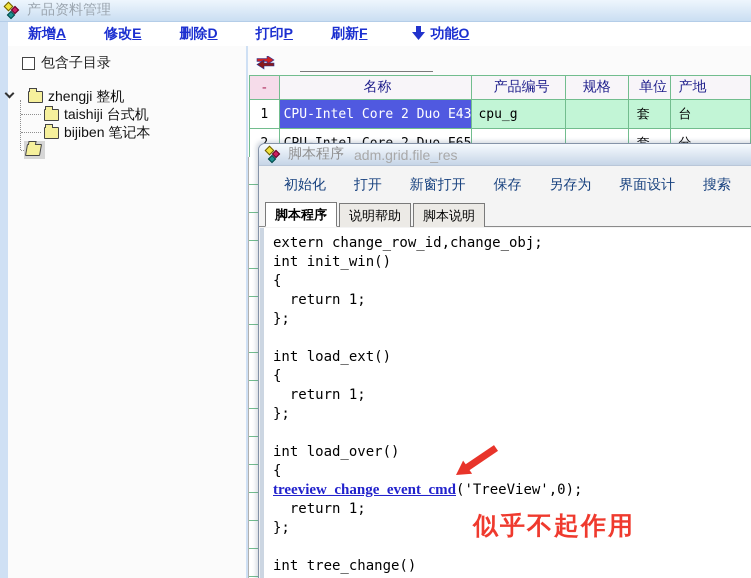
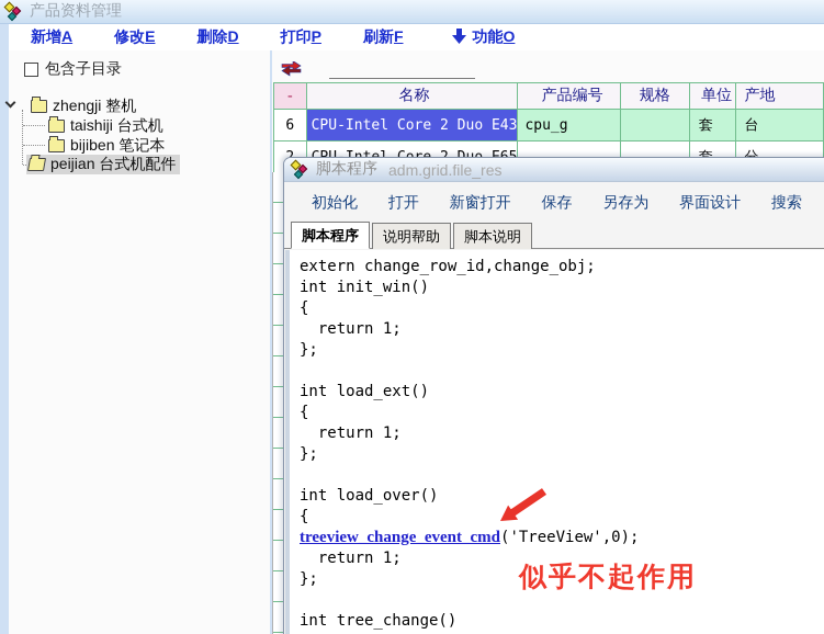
  产品资料管理
  新增A
  修改E
  删除D
  打印P
  刷新F
  功能O
  包含子目录
  zhengji 整机
  taishiji 台式机
  bijiben 笔记本
+ peijian 台式机配件
  -	名称	产品编号	规格	单位	产地
- 1	CPU-Intel Core 2 Duo E43	cpu_g		套	台
+ 6	CPU-Intel Core 2 Duo E43	cpu_g		套	台
  脚本程序
  adm.grid.file_res
  初始化
  打开
  新窗打开
  保存
  另存为
  界面设计
  搜索
  脚本程序
  说明帮助
  脚本说明
  extern change_row_id,change_obj;
  int init_win()
  {
  return 1;
  };
  int load_ext()
  {
  return 1;
  };
  int load_over()
  {
  treeview_change_event_cmd('TreeView',0);
  return 1;
  };
  int tree_change()
  似乎不起作用
